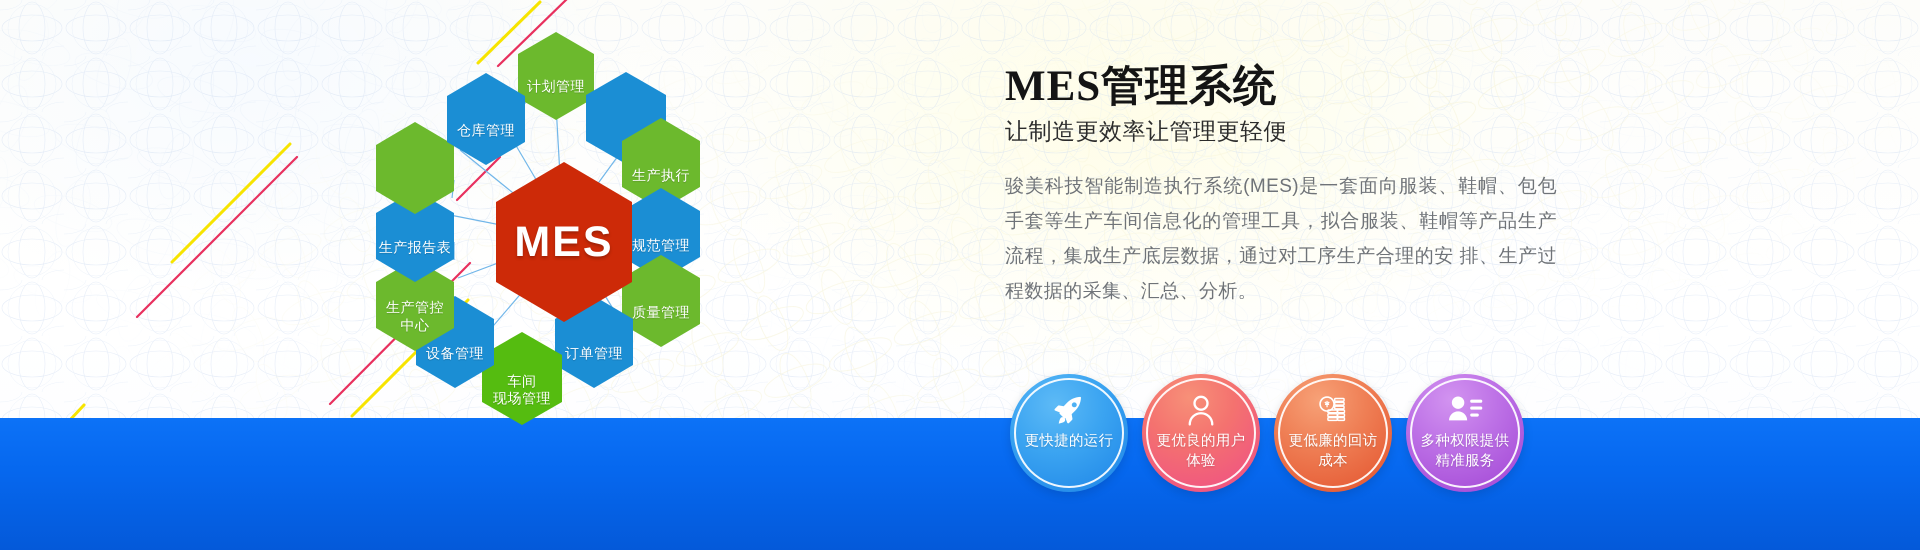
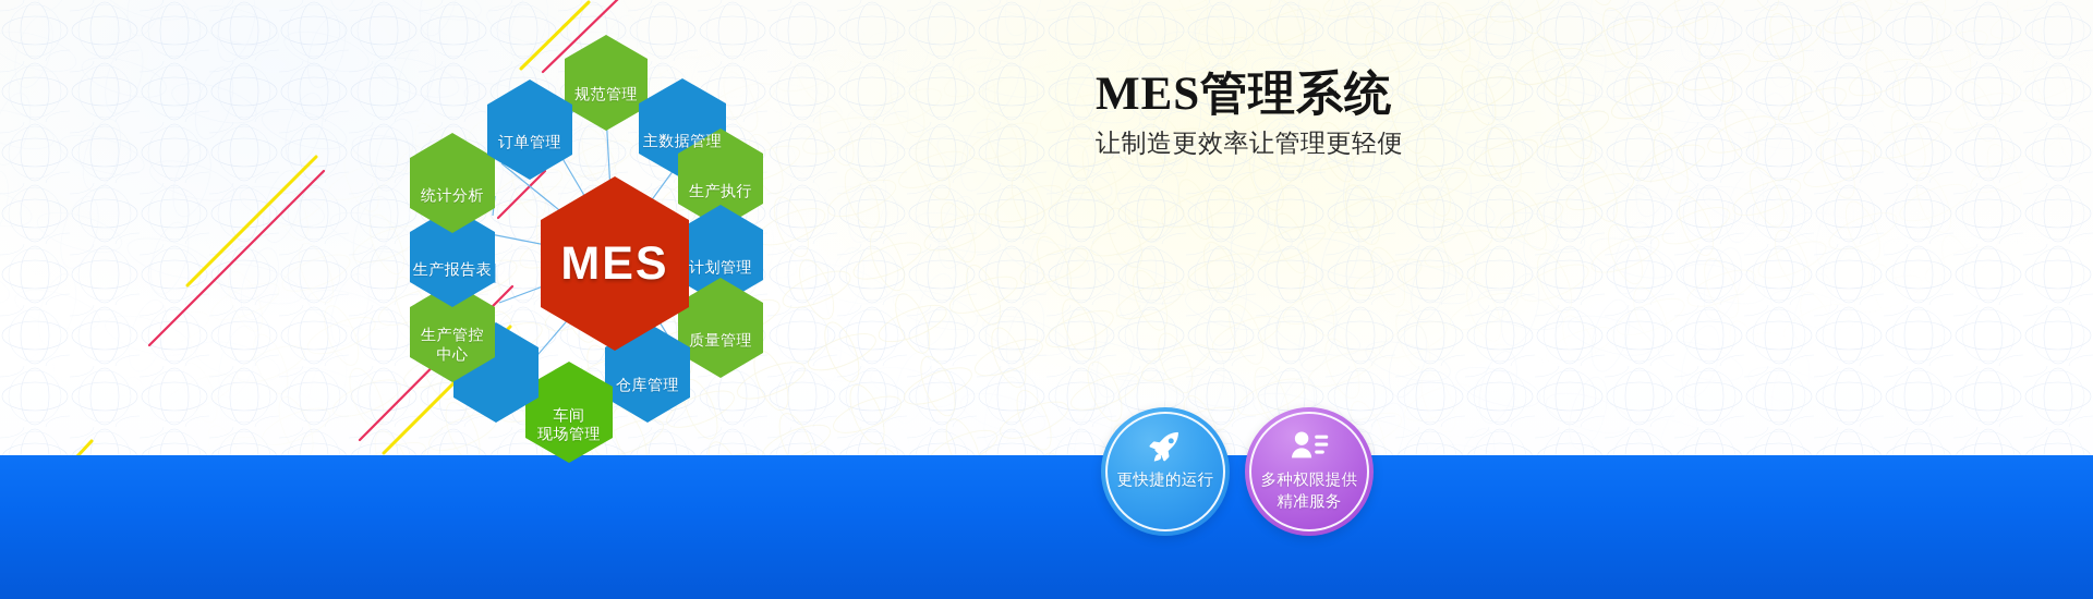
- 计划管理
+ 规范管理
+ 主数据管理
  生产执行
- 规范管理
+ 计划管理
  质量管理
- 订单管理
+ 仓库管理
  车间
  现场管理
- 设备管理
  生产管控
  中心
  生产报告表
+ 统计分析
- 仓库管理
+ 订单管理
  MES
  MES管理系统
  让制造更效率让管理更轻便
- 骏美科技智能制造执行系统(MES)是一套面向服装、鞋帽、包包手套等生产车间信息化的管理工具，拟合服装、鞋帽等产品生产流程，集成生产底层数据，通过对工序生产合理的安 排、生产过程数据的采集、汇总、分析。
  更快捷的运行
- 更优良的用户
- 体验
- 更低廉的回访
- 成本
  多种权限提供
  精准服务
